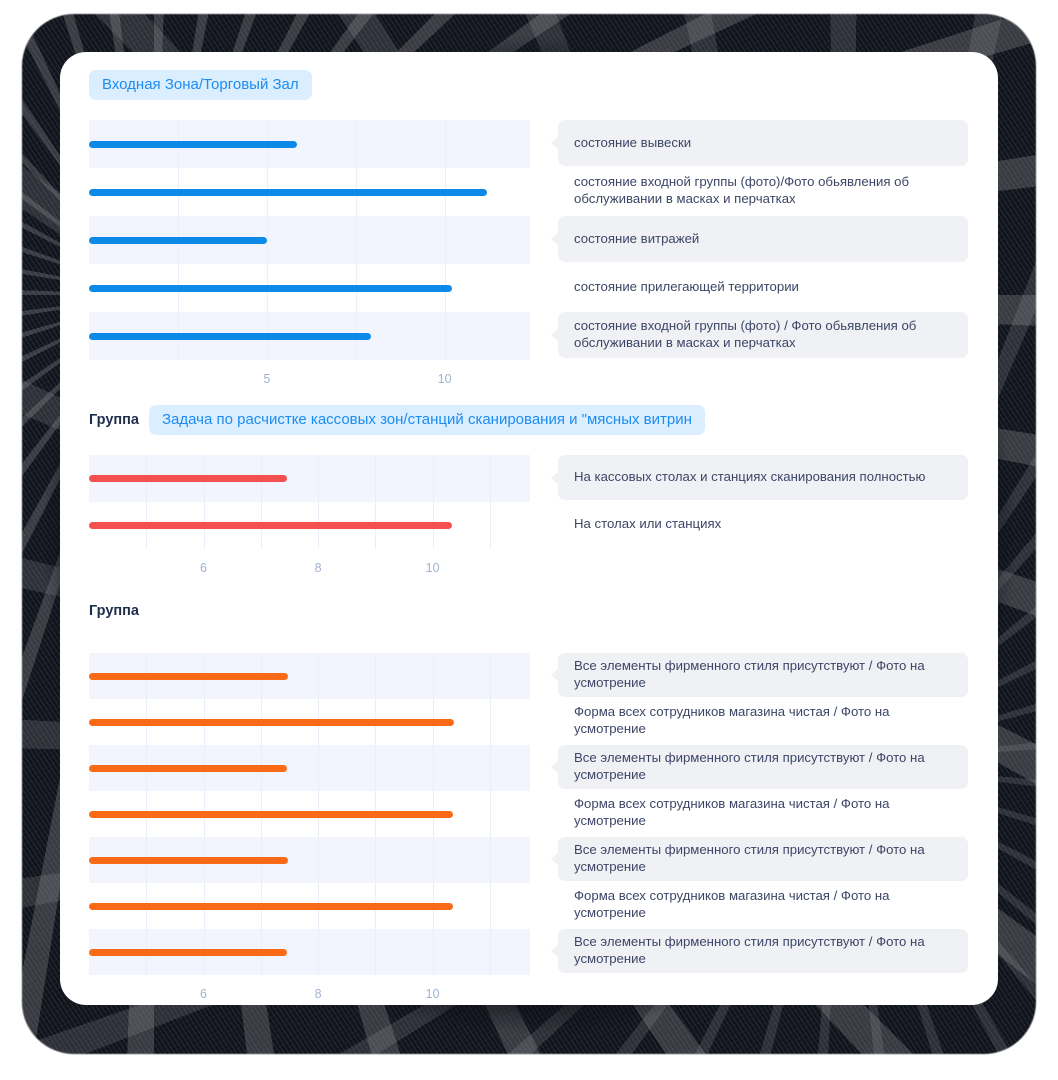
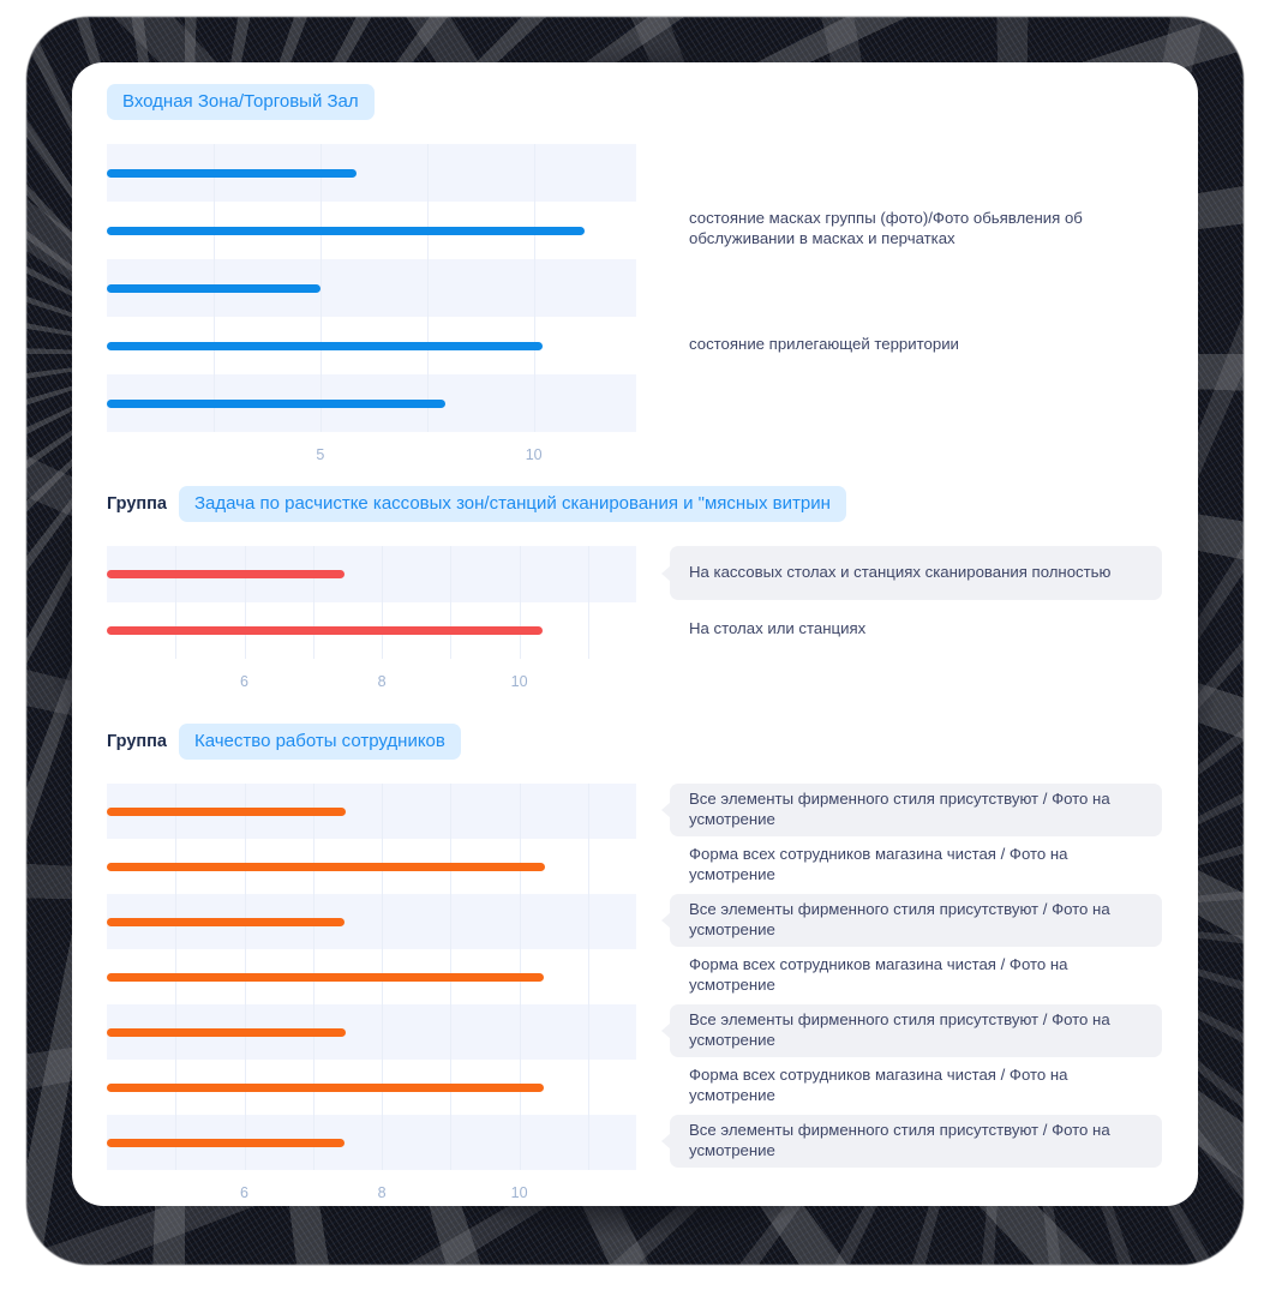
  Входная Зона/Торговый Зал
  5
  10
- состояние вывески
- состояние входной группы (фото)/Фото обьявления об обслуживании в масках и перчатках
+ состояние масках группы (фото)/Фото обьявления об обслуживании в масках и перчатках
- состояние витражей
  состояние прилегающей территории
- состояние входной группы (фото) / Фото обьявления об обслуживании в масках и перчатках
  Группа
  Задача по расчистке кассовых зон/станций сканирования и "мясных витрин
  6
  8
  10
  На кассовых столах и станциях сканирования полностью
  На столах или станциях
  Группа
+ Качество работы сотрудников
  6
  8
  10
  Все элементы фирменного стиля присутствуют / Фото на усмотрение
  Форма всех сотрудников магазина чистая / Фото на усмотрение
  Все элементы фирменного стиля присутствуют / Фото на усмотрение
  Форма всех сотрудников магазина чистая / Фото на усмотрение
  Все элементы фирменного стиля присутствуют / Фото на усмотрение
  Форма всех сотрудников магазина чистая / Фото на усмотрение
  Все элементы фирменного стиля присутствуют / Фото на усмотрение
